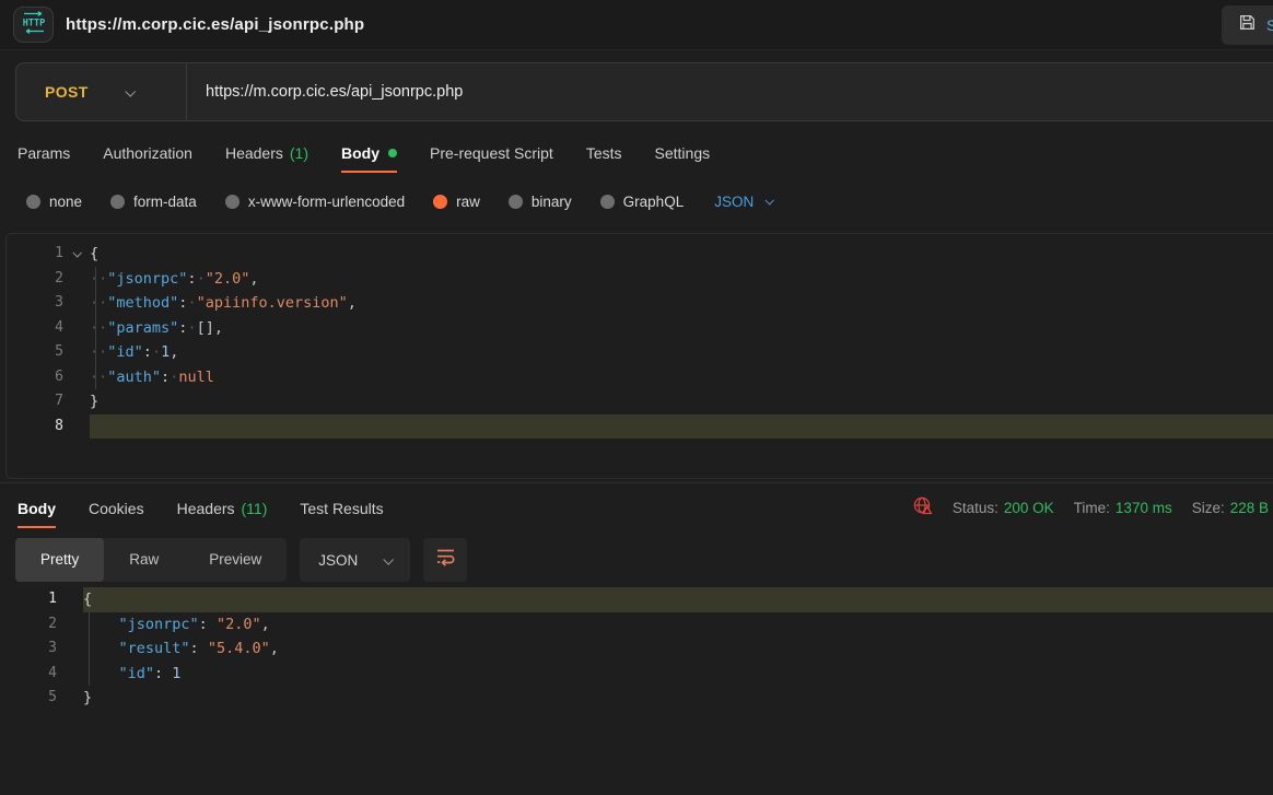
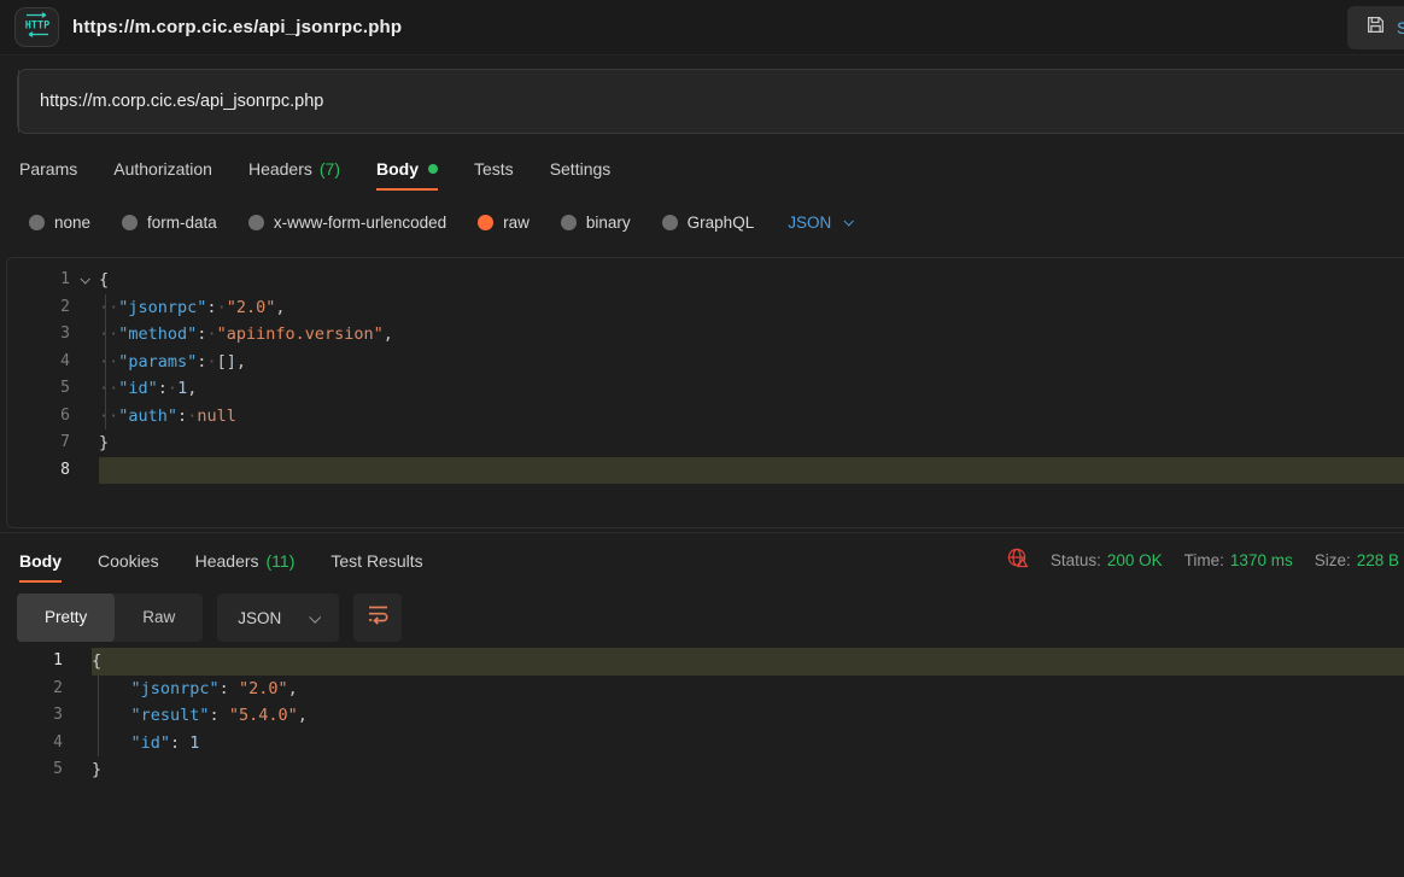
  HTTP
  https://m.corp.cic.es/api_jsonrpc.php
  S
- POST
  https://m.corp.cic.es/api_jsonrpc.php
  Params
  Authorization
  Headers
- (1)
+ (7)
  Body
- Pre-request Script
  Tests
  Settings
  none
  form-data
  x-www-form-urlencoded
  raw
  binary
  GraphQL
  JSON
  1
  {
  2
  ·"jsonrpc":·"2.0",
  3
  ·"method":·"apiinfo.version",
  4
  ·"params":·[],
  5
  ·"id":·1,
  6
  ·"auth":·null
  7
  }
  8
  Body
  Cookies
  Headers
  (11)
  Test Results
  Status:
  200 OK
  Time:
  1370 ms
  Size:
  228 B
  Pretty
  Raw
- Preview
  JSON
  1
  {
  2
  "jsonrpc": "2.0",
  3
  "result": "5.4.0",
  4
  "id": 1
  5
  }
